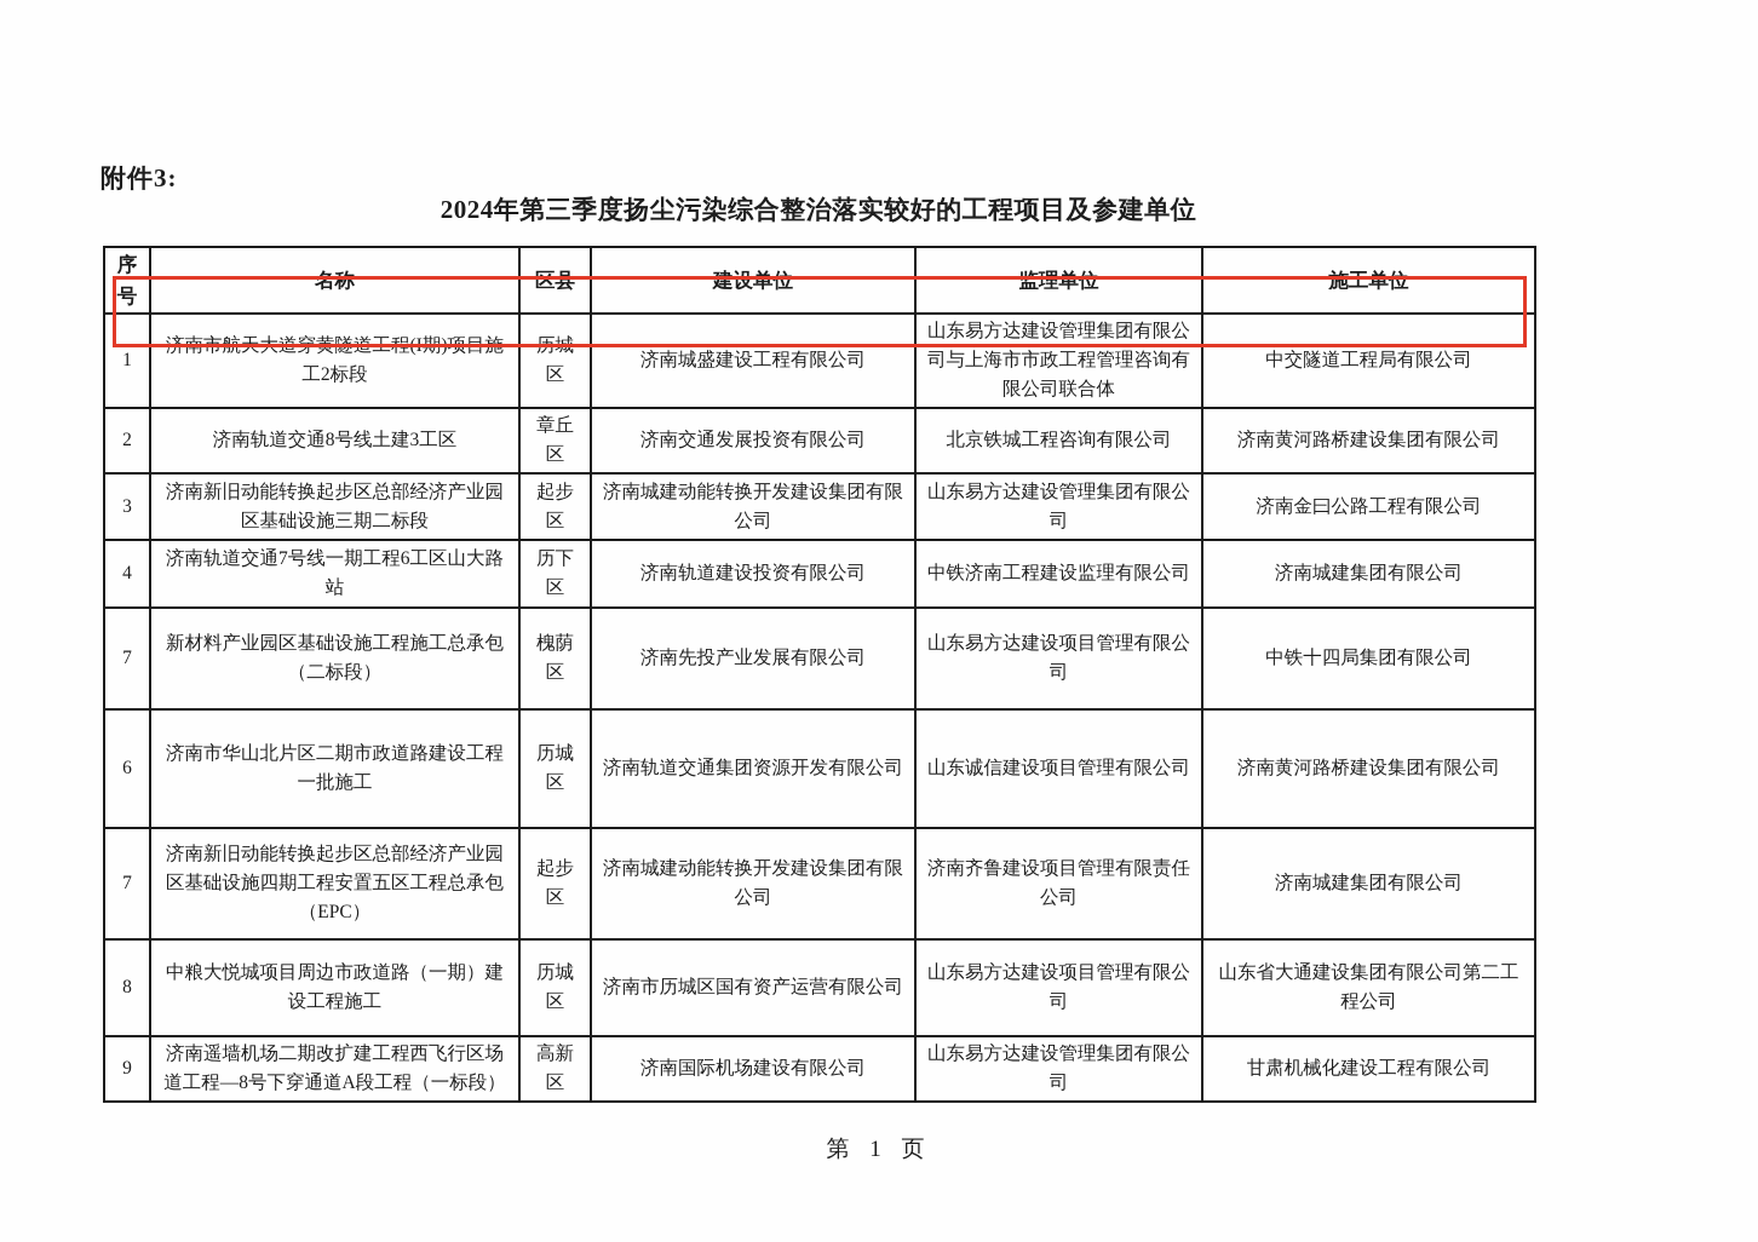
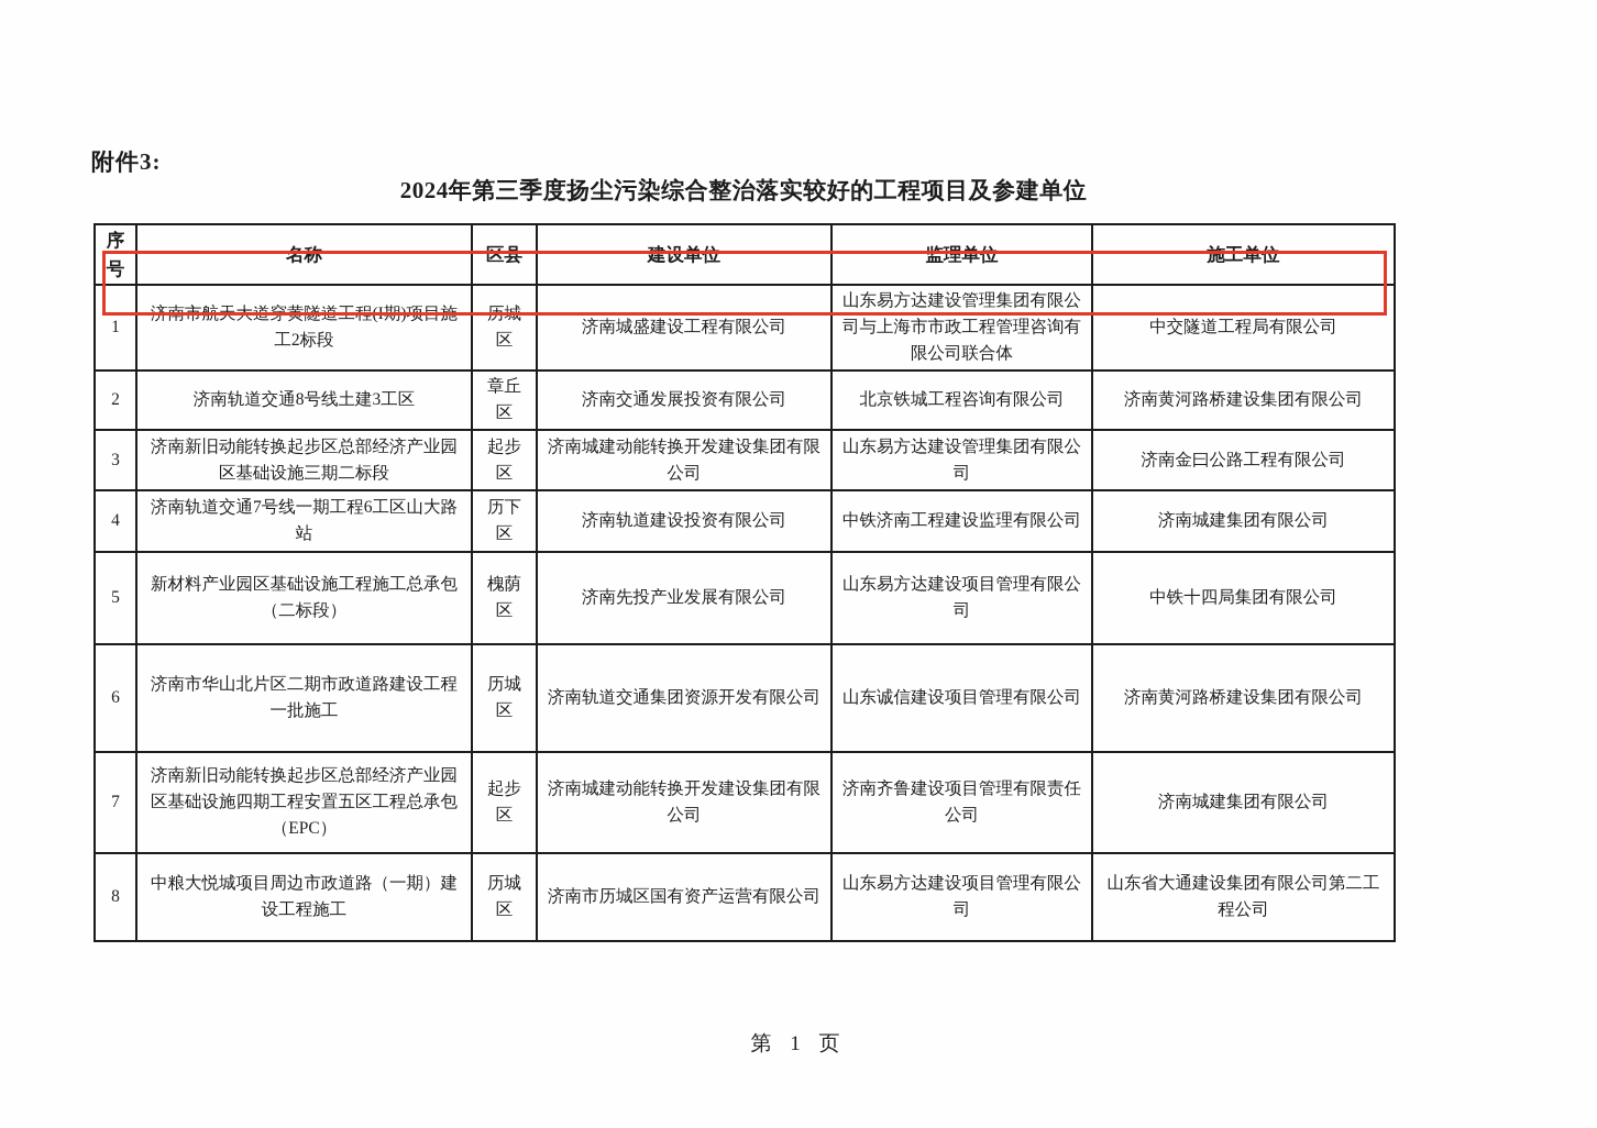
  附件3:
  2024年第三季度扬尘污染综合整治落实较好的工程项目及参建单位
  序号	名称	区县	建设单位	监理单位	施工单位
  1	济南市航天大道穿黄隧道工程(I期)项目施工2标段	历城区	济南城盛建设工程有限公司	山东易方达建设管理集团有限公司与上海市市政工程管理咨询有限公司联合体	中交隧道工程局有限公司
  2	济南轨道交通8号线土建3工区	章丘区	济南交通发展投资有限公司	北京铁城工程咨询有限公司	济南黄河路桥建设集团有限公司
  3	济南新旧动能转换起步区总部经济产业园区基础设施三期二标段	起步区	济南城建动能转换开发建设集团有限公司	山东易方达建设管理集团有限公司	济南金曰公路工程有限公司
  4	济南轨道交通7号线一期工程6工区山大路站	历下区	济南轨道建设投资有限公司	中铁济南工程建设监理有限公司	济南城建集团有限公司
- 7	新材料产业园区基础设施工程施工总承包（二标段）	槐荫区	济南先投产业发展有限公司	山东易方达建设项目管理有限公司	中铁十四局集团有限公司
+ 5	新材料产业园区基础设施工程施工总承包（二标段）	槐荫区	济南先投产业发展有限公司	山东易方达建设项目管理有限公司	中铁十四局集团有限公司
  6	济南市华山北片区二期市政道路建设工程一批施工	历城区	济南轨道交通集团资源开发有限公司	山东诚信建设项目管理有限公司	济南黄河路桥建设集团有限公司
  7	济南新旧动能转换起步区总部经济产业园区基础设施四期工程安置五区工程总承包（EPC）	起步区	济南城建动能转换开发建设集团有限公司	济南齐鲁建设项目管理有限责任公司	济南城建集团有限公司
  8	中粮大悦城项目周边市政道路（一期）建设工程施工	历城区	济南市历城区国有资产运营有限公司	山东易方达建设项目管理有限公司	山东省大通建设集团有限公司第二工程公司
- 9	济南遥墙机场二期改扩建工程西飞行区场道工程—8号下穿通道A段工程（一标段）	高新区	济南国际机场建设有限公司	山东易方达建设管理集团有限公司	甘肃机械化建设工程有限公司
  第 1 页
